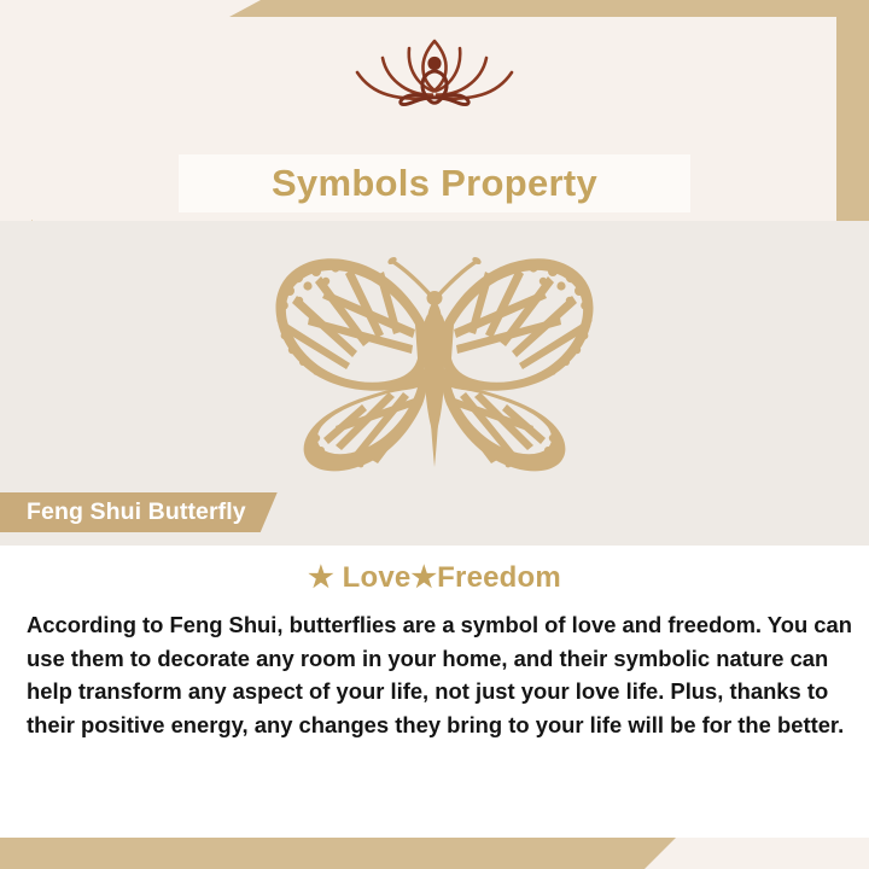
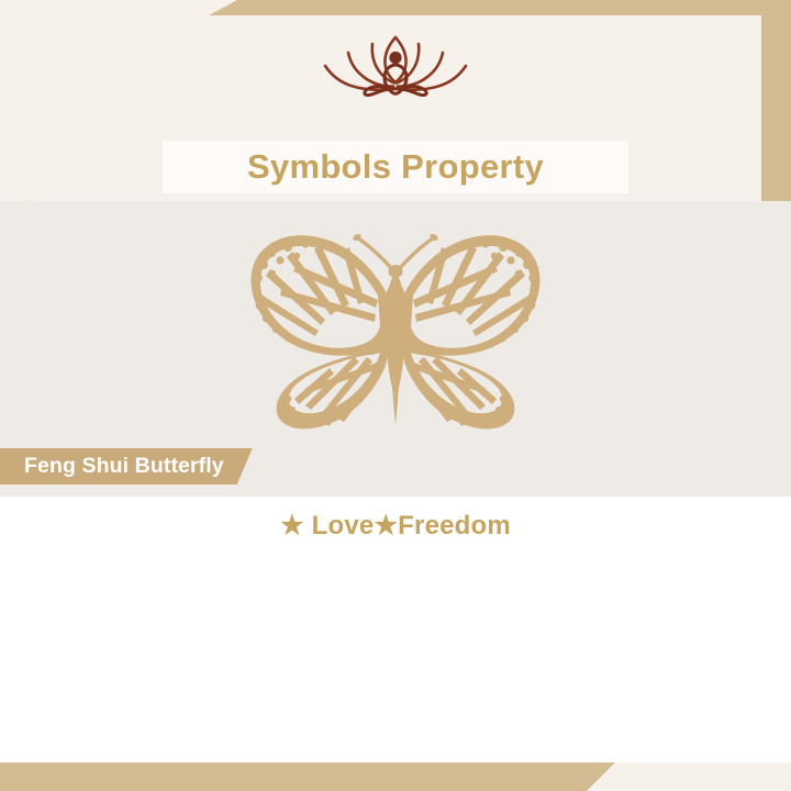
  Symbols Property
  Feng Shui Butterfly
  ★ Love★Freedom
- According to Feng Shui, butterflies are a symbol of love and freedom. You can use them to decorate any room in your home, and their symbolic nature can help transform any aspect of your life, not just your love life. Plus, thanks to their positive energy, any changes they bring to your life will be for the better.
